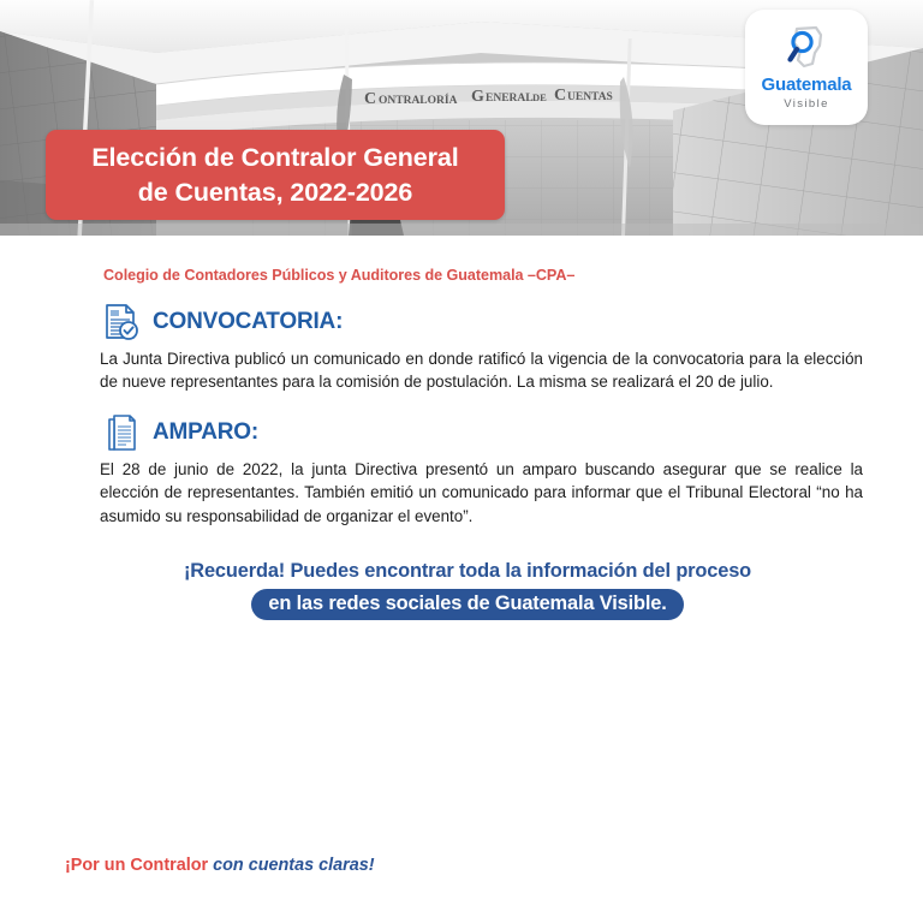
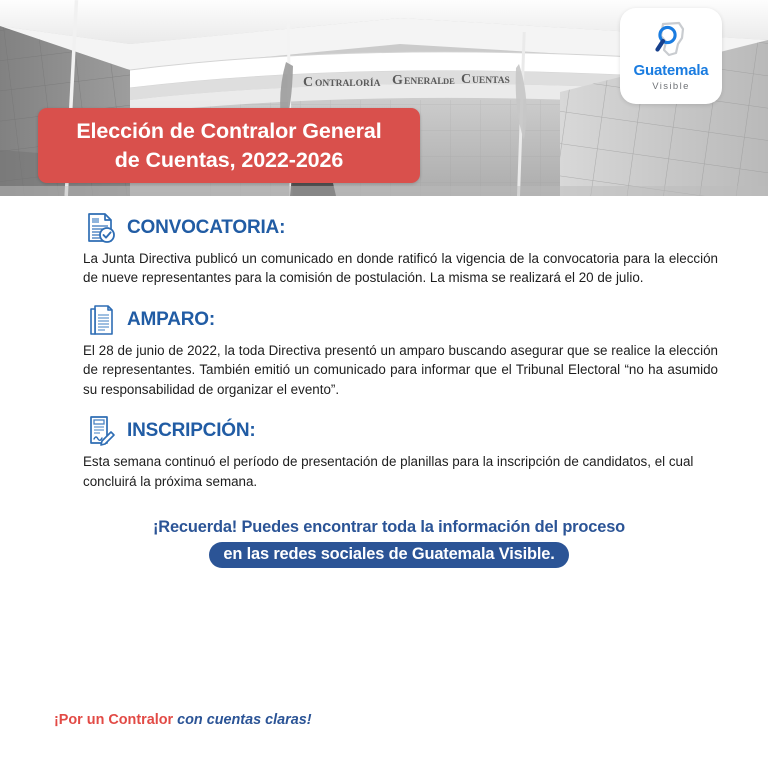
  C
  ONTRALORÍA
  G
  ENERAL
  DE
  C
  UENTAS
  Elección de Contralor General
  de Cuentas, 2022-2026
  Guatemala
  Visible
- Colegio de Contadores Públicos y Auditores de Guatemala –CPA–
  CONVOCATORIA:
  La Junta Directiva publicó un comunicado en donde ratificó la vigencia de la convocatoria para la elección de nueve representantes para la comisión de postulación. La misma se realizará el 20 de julio.
  AMPARO:
- El 28 de junio de 2022, la junta Directiva presentó un amparo buscando asegurar que se realice la elección de representantes. También emitió un comunicado para informar que el Tribunal Electoral “no ha asumido su responsabilidad de organizar el evento”.
+ El 28 de junio de 2022, la toda Directiva presentó un amparo buscando asegurar que se realice la elección de representantes. También emitió un comunicado para informar que el Tribunal Electoral “no ha asumido su responsabilidad de organizar el evento”.
+ INSCRIPCIÓN:
+ Esta semana continuó el período de presentación de planillas para la inscripción de candidatos, el cual concluirá la próxima semana.
  ¡Recuerda! Puedes encontrar toda la información del proceso
  en las redes sociales de Guatemala Visible.
  ¡Por un Contralor con cuentas claras!
